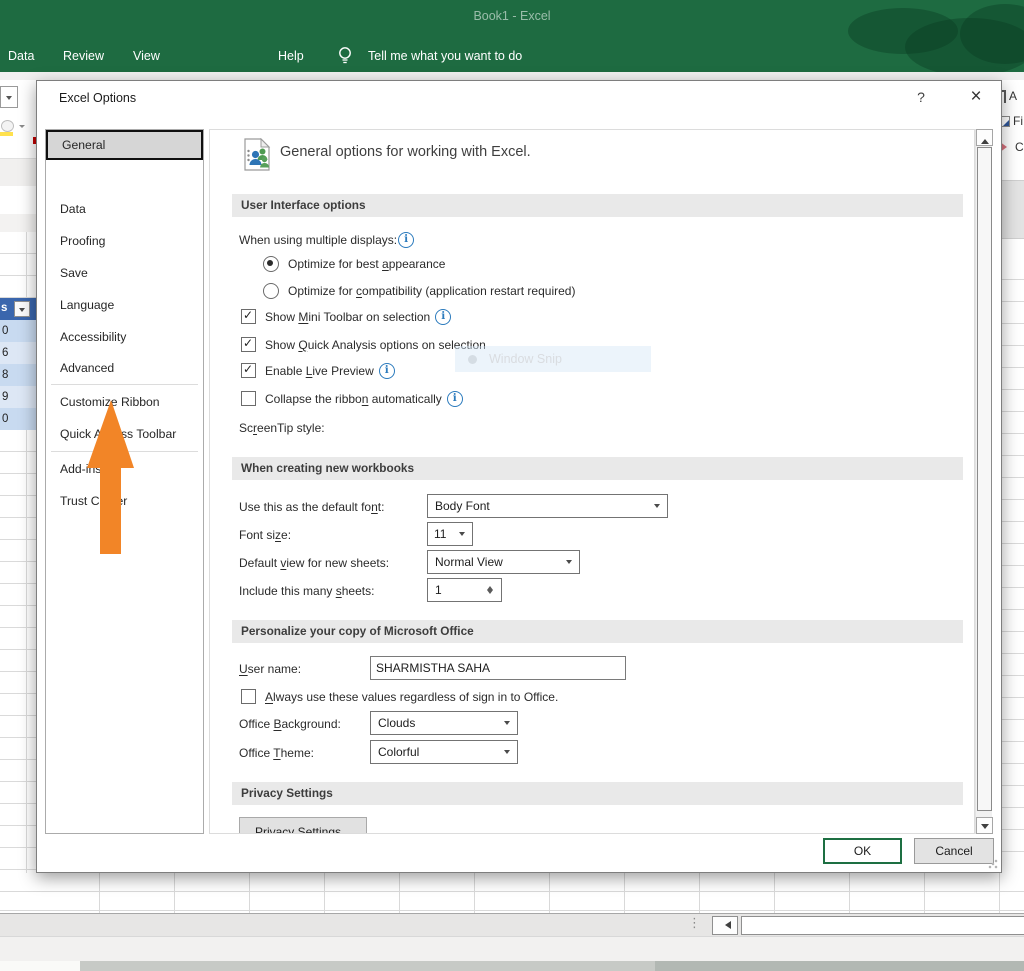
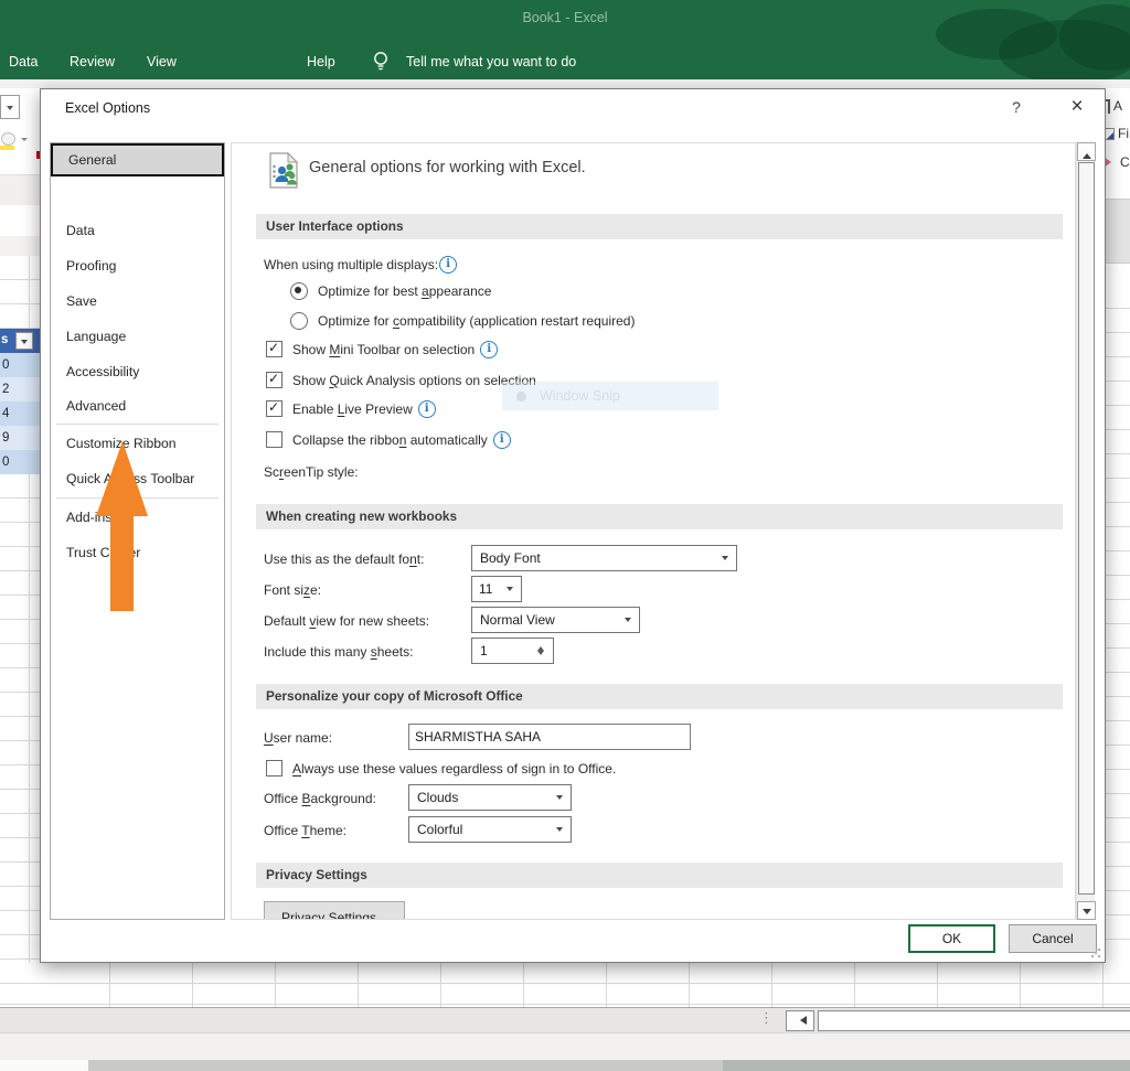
  Book1 - Excel
  Data
  Review
  View
  Help
  Tell me what you want to do
  s
  0
- 6
+ 2
- 8
+ 4
  9
  0
  A
  Fi
  ⋮
  Excel Options
  ?
  ×
  General
  Data
  Proofing
  Save
  Language
  Accessibility
  Advanced
  Customize Ribbon
  Quick Ass Toolbar
  Add-ins
  General options for working with Excel.
  User Interface options
  When using multiple displays:
  Optimize for best appearance
  Optimize for compatibility (application restart required)
  Show Mini Toolbar on selection
  Show Quick Analysis options on selection
  Enable Live Preview
  Collapse the ribbon automatically
  ScreenTip style:
  When creating new workbooks
  Use this as the default font:
  Body Font
  Font size:
  11
  Default view for new sheets:
  Normal View
  Include this many sheets:
  1
  Personalize your copy of Microsoft Office
  User name:
  SHARMISTHA SAHA
  Always use these values regardless of sign in to Office.
  Office Background:
  Clouds
  Office Theme:
  Colorful
  Privacy Settings
  Privacy Settings...
  OK
  Cancel
  Window Snip
